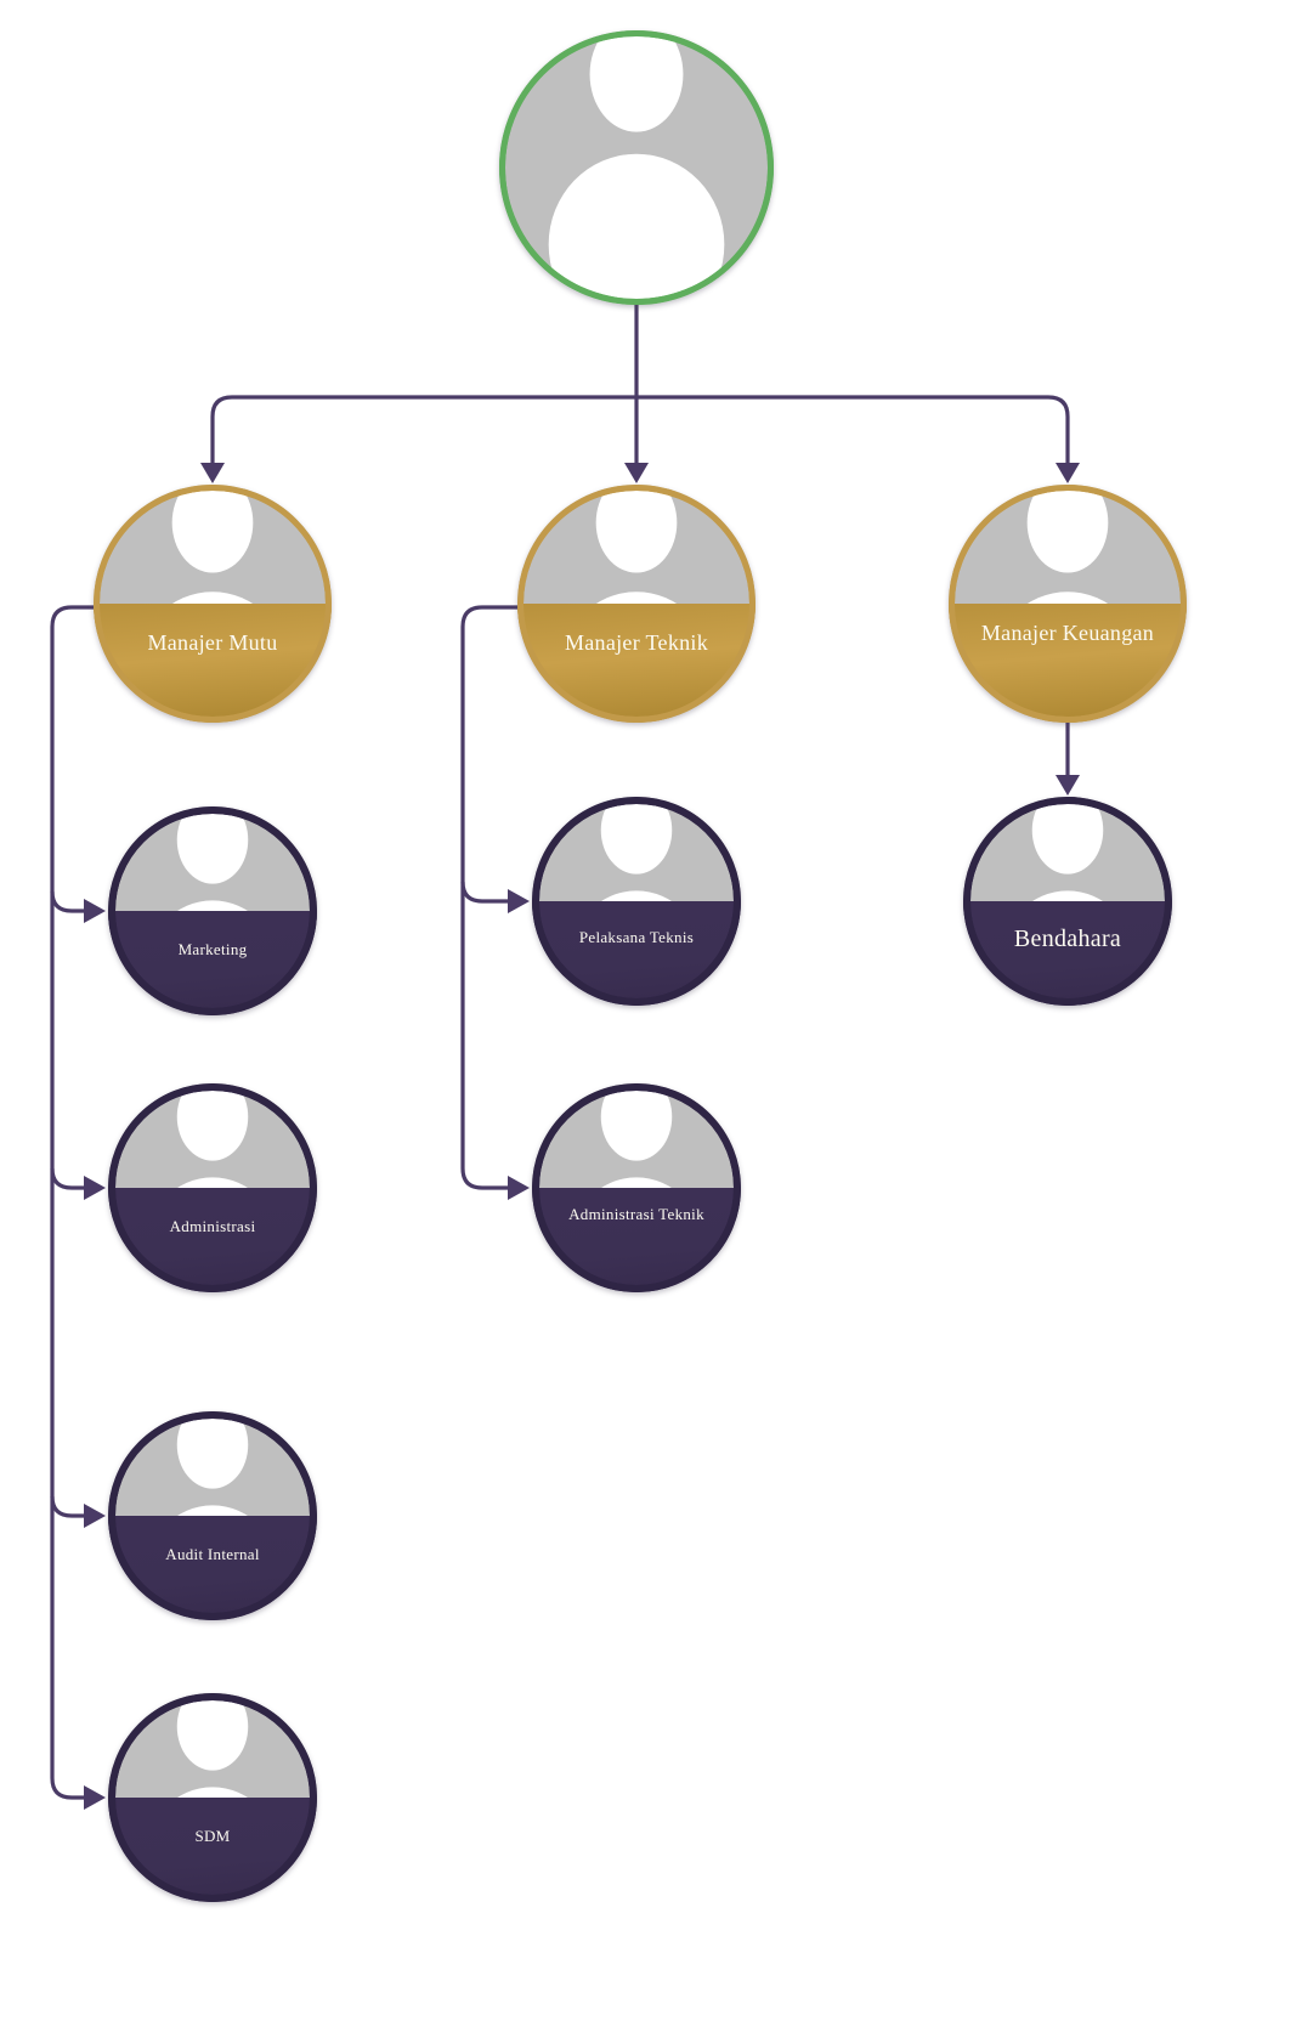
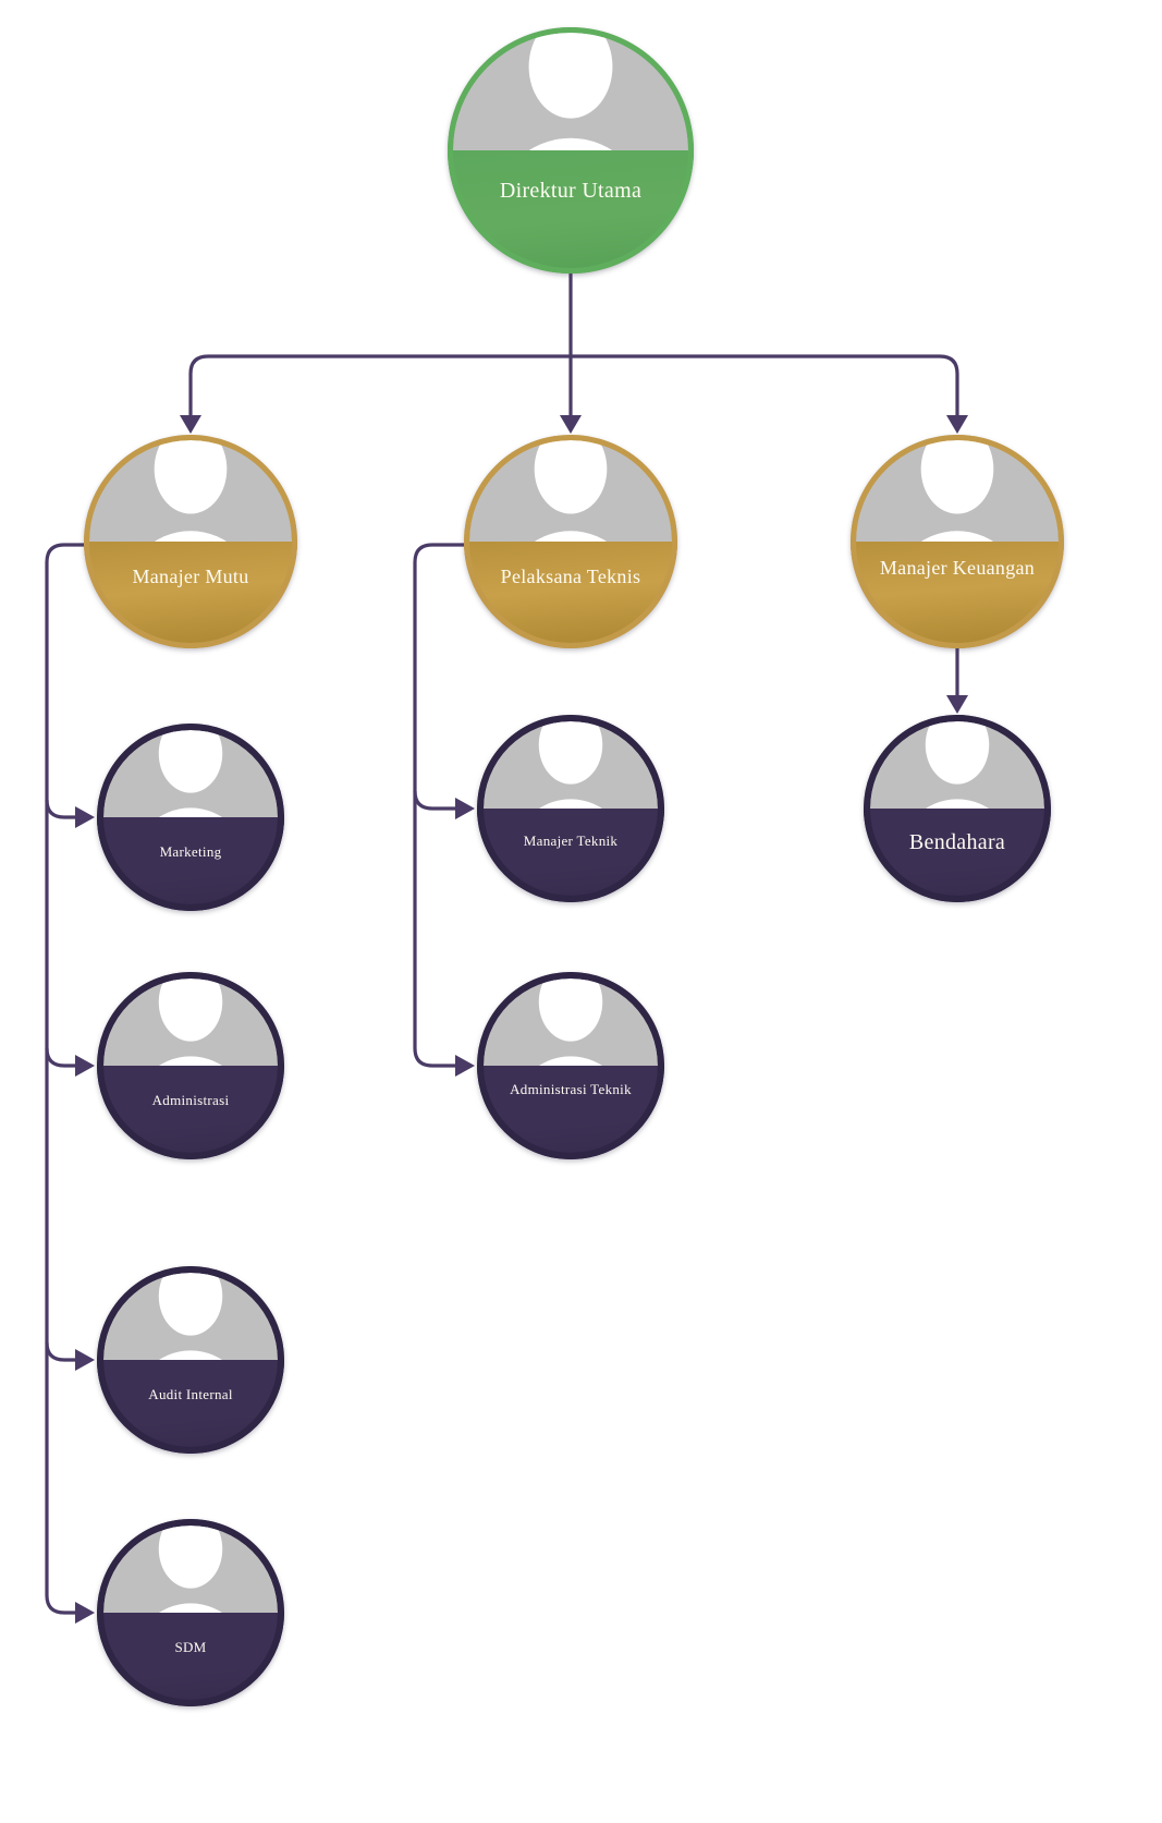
+ Direktur Utama
  Manajer Mutu
- Manajer Teknik
+ Pelaksana Teknis
  Manajer Keuangan
  Marketing
  Administrasi
  Audit Internal
  SDM
- Pelaksana Teknis
+ Manajer Teknik
  Administrasi Teknik
  Bendahara
